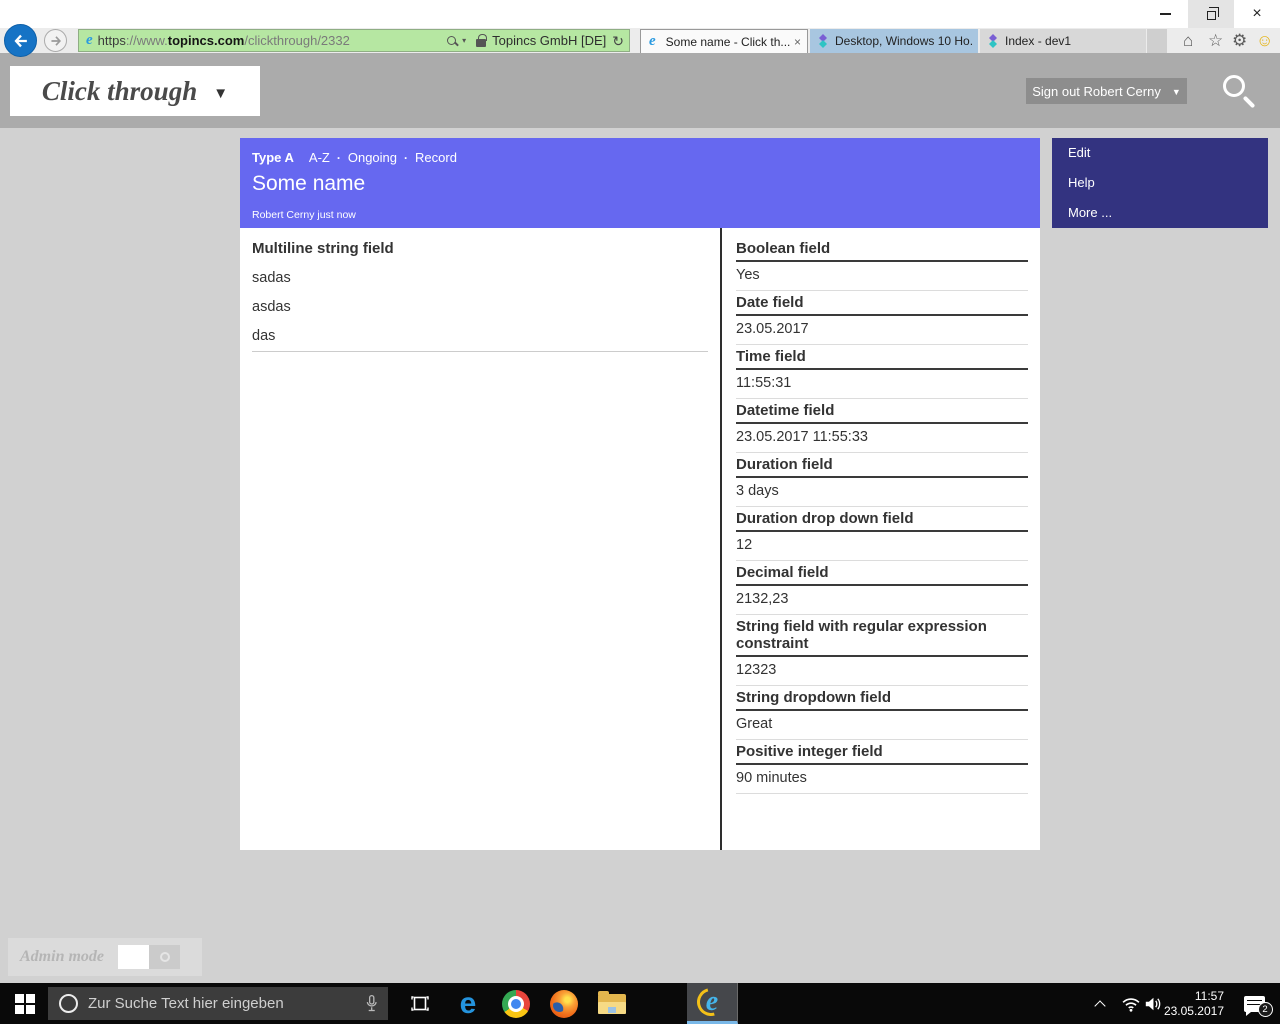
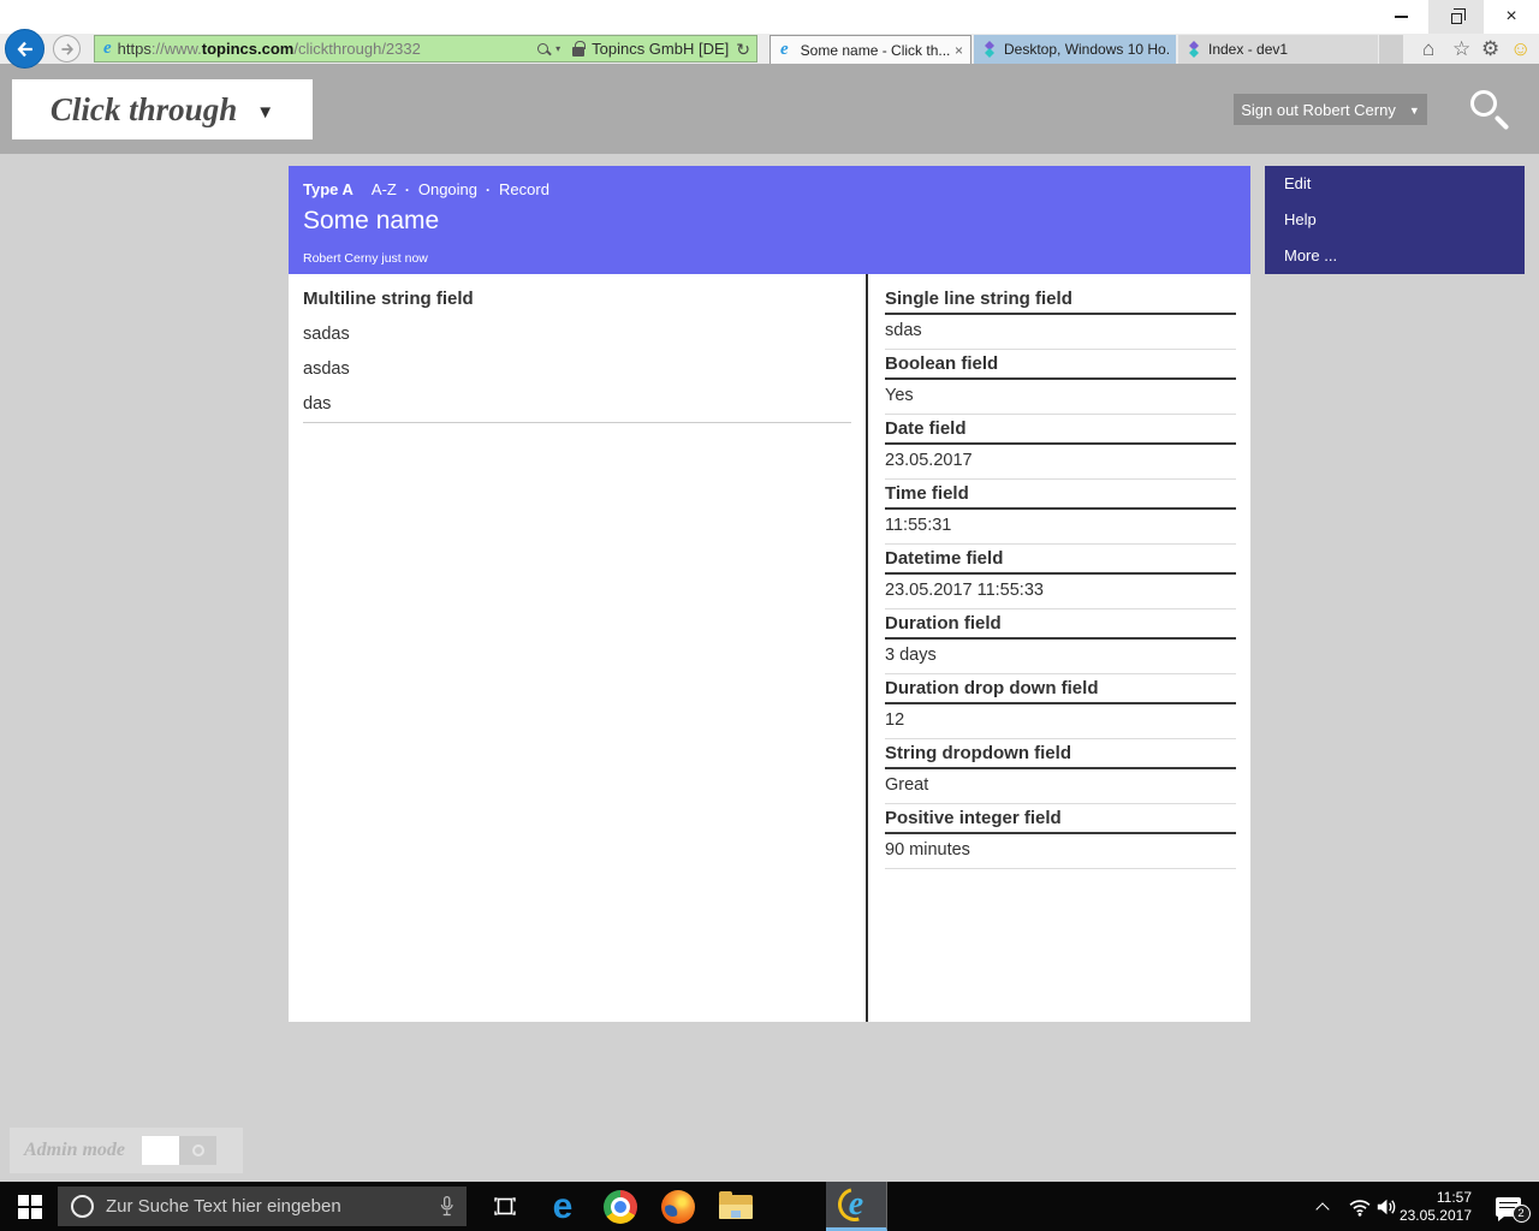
  ×
  e
  https://www.topincs.com/clickthrough/2332
  ▾
  Topincs GmbH [DE]
  ↻
  e
  Some name - Click th...
  ×
  Desktop, Windows 10 Ho.
  Index - dev1
  ⌂
  ☆
  ⚙
  ☺
  Click through
  ▼
  Sign out Robert Cerny
  ▼
  Type A
  A-Z
  ·
  Ongoing
  ·
  Record
  Some name
  Robert Cerny just now
  Multiline string field
  sadas
  asdas
  das
+ Single line string field
+ sdas
  Boolean field
  Yes
  Date field
  23.05.2017
  Time field
  11:55:31
  Datetime field
  23.05.2017 11:55:33
  Duration field
  3 days
  Duration drop down field
  12
- Decimal field
- 2132,23
- String field with regular expression constraint
- 12323
  String dropdown field
  Great
  Positive integer field
  90 minutes
  Edit
  Help
  More ...
  Admin mode
  Zur Suche Text hier eingeben
  e
  e
  11:57
  23.05.2017
  2
